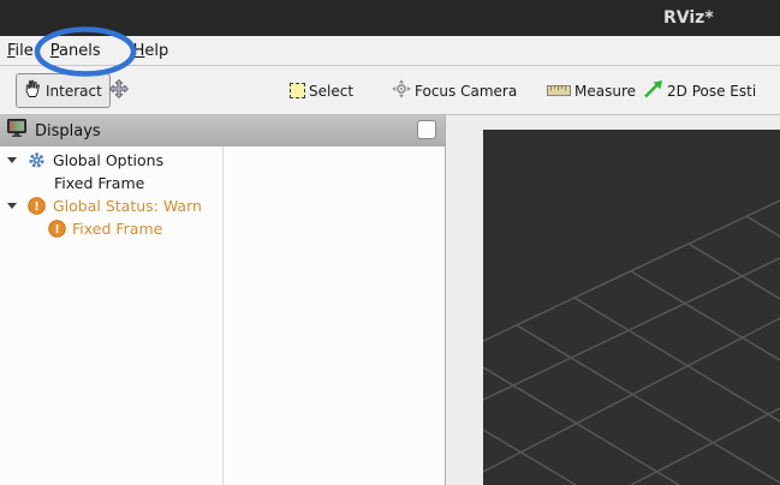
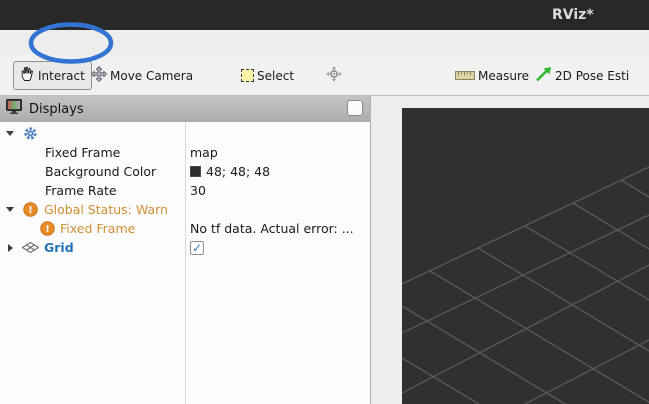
  RViz*
- File
- Panels
- Help
  Interact
+ Move Camera
  Select
- Focus Camera
  Measure
  2D Pose Esti
  Displays
- Global Options
  Fixed Frame
+ map
+ Background Color
+ 48; 48; 48
+ Frame Rate
+ 30
  !
  Global Status: Warn
  !
  Fixed Frame
+ No tf data. Actual error: ...
+ Grid
+ ✓
